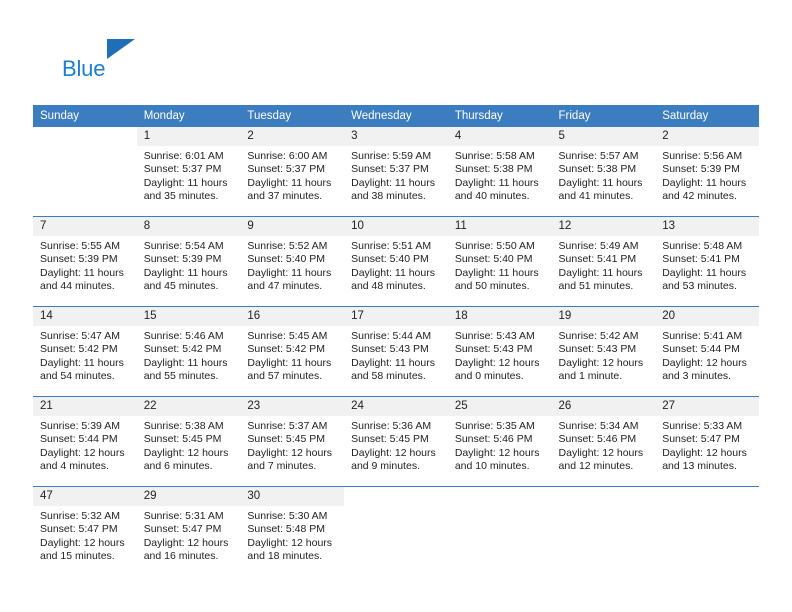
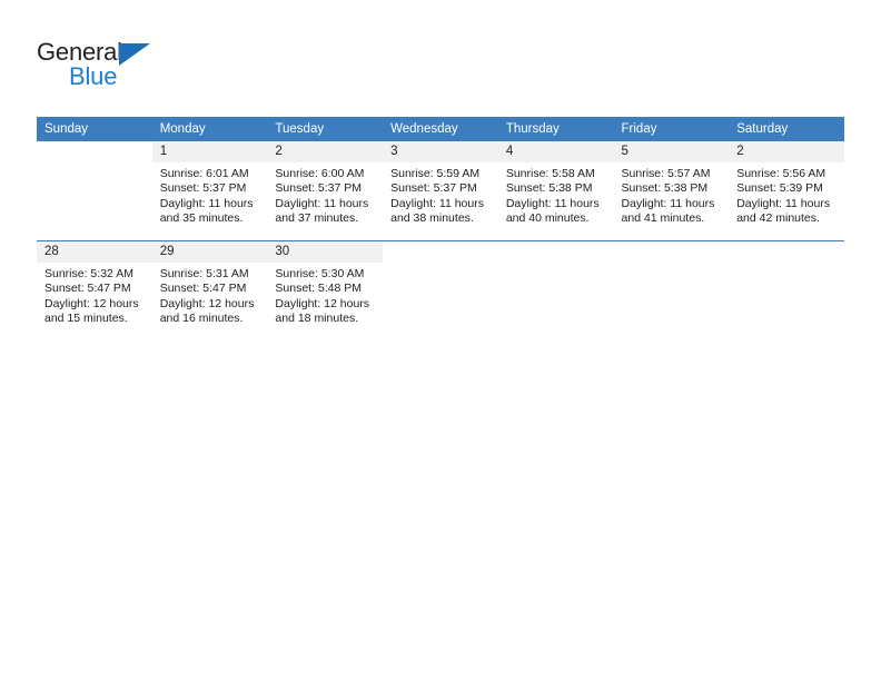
+ General
  Blue
  Sunday	Monday	Tuesday	Wednesday	Thursday	Friday	Saturday
  	1Sunrise: 6:01 AMSunset: 5:37 PMDaylight: 11 hoursand 35 minutes.	2Sunrise: 6:00 AMSunset: 5:37 PMDaylight: 11 hoursand 37 minutes.	3Sunrise: 5:59 AMSunset: 5:37 PMDaylight: 11 hoursand 38 minutes.	4Sunrise: 5:58 AMSunset: 5:38 PMDaylight: 11 hoursand 40 minutes.	5Sunrise: 5:57 AMSunset: 5:38 PMDaylight: 11 hoursand 41 minutes.	2Sunrise: 5:56 AMSunset: 5:39 PMDaylight: 11 hoursand 42 minutes.
- 7Sunrise: 5:55 AMSunset: 5:39 PMDaylight: 11 hoursand 44 minutes.	8Sunrise: 5:54 AMSunset: 5:39 PMDaylight: 11 hoursand 45 minutes.	9Sunrise: 5:52 AMSunset: 5:40 PMDaylight: 11 hoursand 47 minutes.	10Sunrise: 5:51 AMSunset: 5:40 PMDaylight: 11 hoursand 48 minutes.	11Sunrise: 5:50 AMSunset: 5:40 PMDaylight: 11 hoursand 50 minutes.	12Sunrise: 5:49 AMSunset: 5:41 PMDaylight: 11 hoursand 51 minutes.	13Sunrise: 5:48 AMSunset: 5:41 PMDaylight: 11 hoursand 53 minutes.
- 14Sunrise: 5:47 AMSunset: 5:42 PMDaylight: 11 hoursand 54 minutes.	15Sunrise: 5:46 AMSunset: 5:42 PMDaylight: 11 hoursand 55 minutes.	16Sunrise: 5:45 AMSunset: 5:42 PMDaylight: 11 hoursand 57 minutes.	17Sunrise: 5:44 AMSunset: 5:43 PMDaylight: 11 hoursand 58 minutes.	18Sunrise: 5:43 AMSunset: 5:43 PMDaylight: 12 hoursand 0 minutes.	19Sunrise: 5:42 AMSunset: 5:43 PMDaylight: 12 hoursand 1 minute.	20Sunrise: 5:41 AMSunset: 5:44 PMDaylight: 12 hoursand 3 minutes.
- 21Sunrise: 5:39 AMSunset: 5:44 PMDaylight: 12 hoursand 4 minutes.	22Sunrise: 5:38 AMSunset: 5:45 PMDaylight: 12 hoursand 6 minutes.	23Sunrise: 5:37 AMSunset: 5:45 PMDaylight: 12 hoursand 7 minutes.	24Sunrise: 5:36 AMSunset: 5:45 PMDaylight: 12 hoursand 9 minutes.	25Sunrise: 5:35 AMSunset: 5:46 PMDaylight: 12 hoursand 10 minutes.	26Sunrise: 5:34 AMSunset: 5:46 PMDaylight: 12 hoursand 12 minutes.	27Sunrise: 5:33 AMSunset: 5:47 PMDaylight: 12 hoursand 13 minutes.
- 47Sunrise: 5:32 AMSunset: 5:47 PMDaylight: 12 hoursand 15 minutes.	29Sunrise: 5:31 AMSunset: 5:47 PMDaylight: 12 hoursand 16 minutes.	30Sunrise: 5:30 AMSunset: 5:48 PMDaylight: 12 hoursand 18 minutes.
+ 28Sunrise: 5:32 AMSunset: 5:47 PMDaylight: 12 hoursand 15 minutes.	29Sunrise: 5:31 AMSunset: 5:47 PMDaylight: 12 hoursand 16 minutes.	30Sunrise: 5:30 AMSunset: 5:48 PMDaylight: 12 hoursand 18 minutes.
